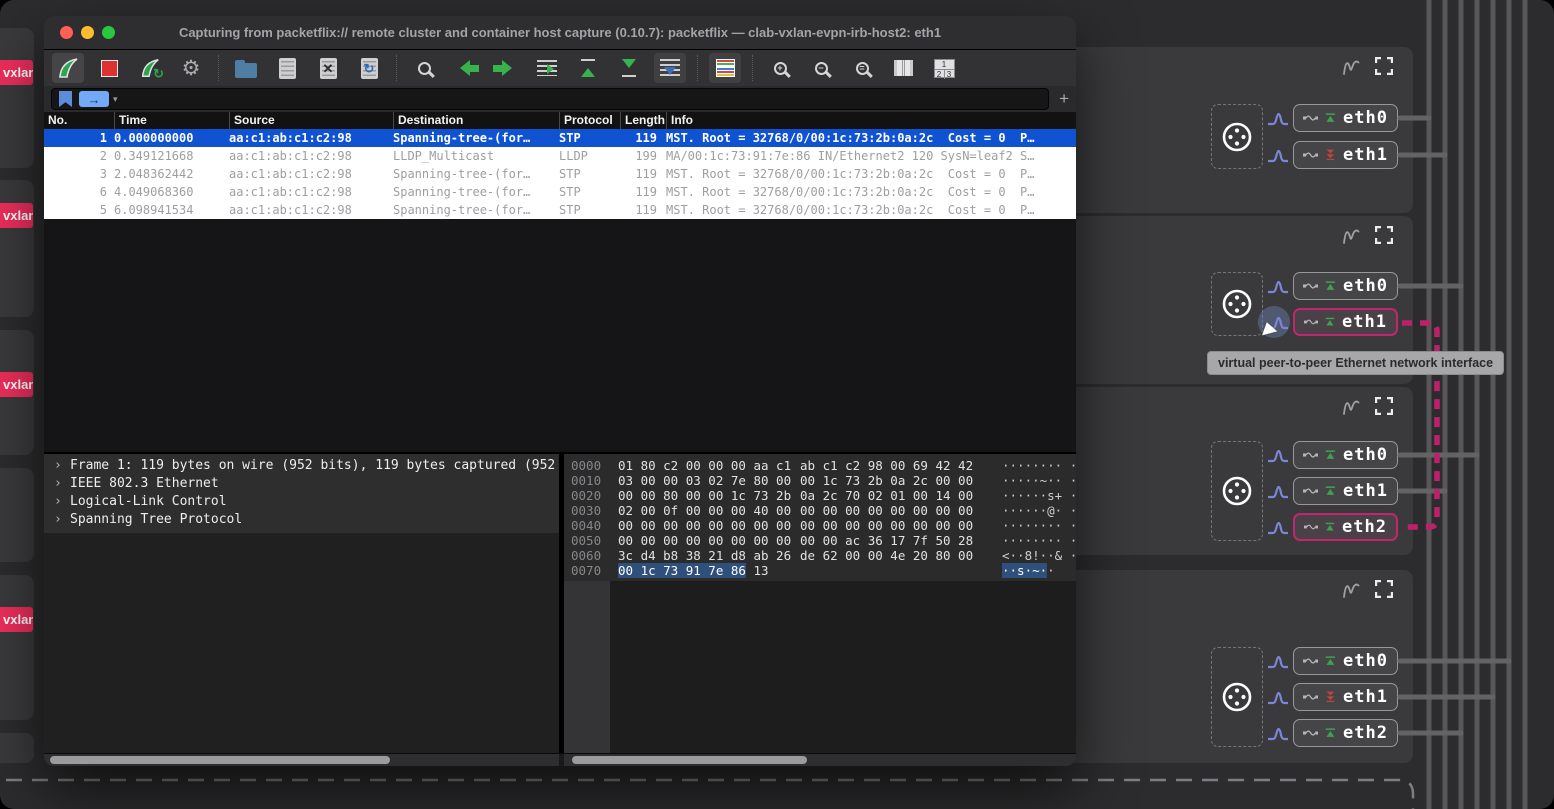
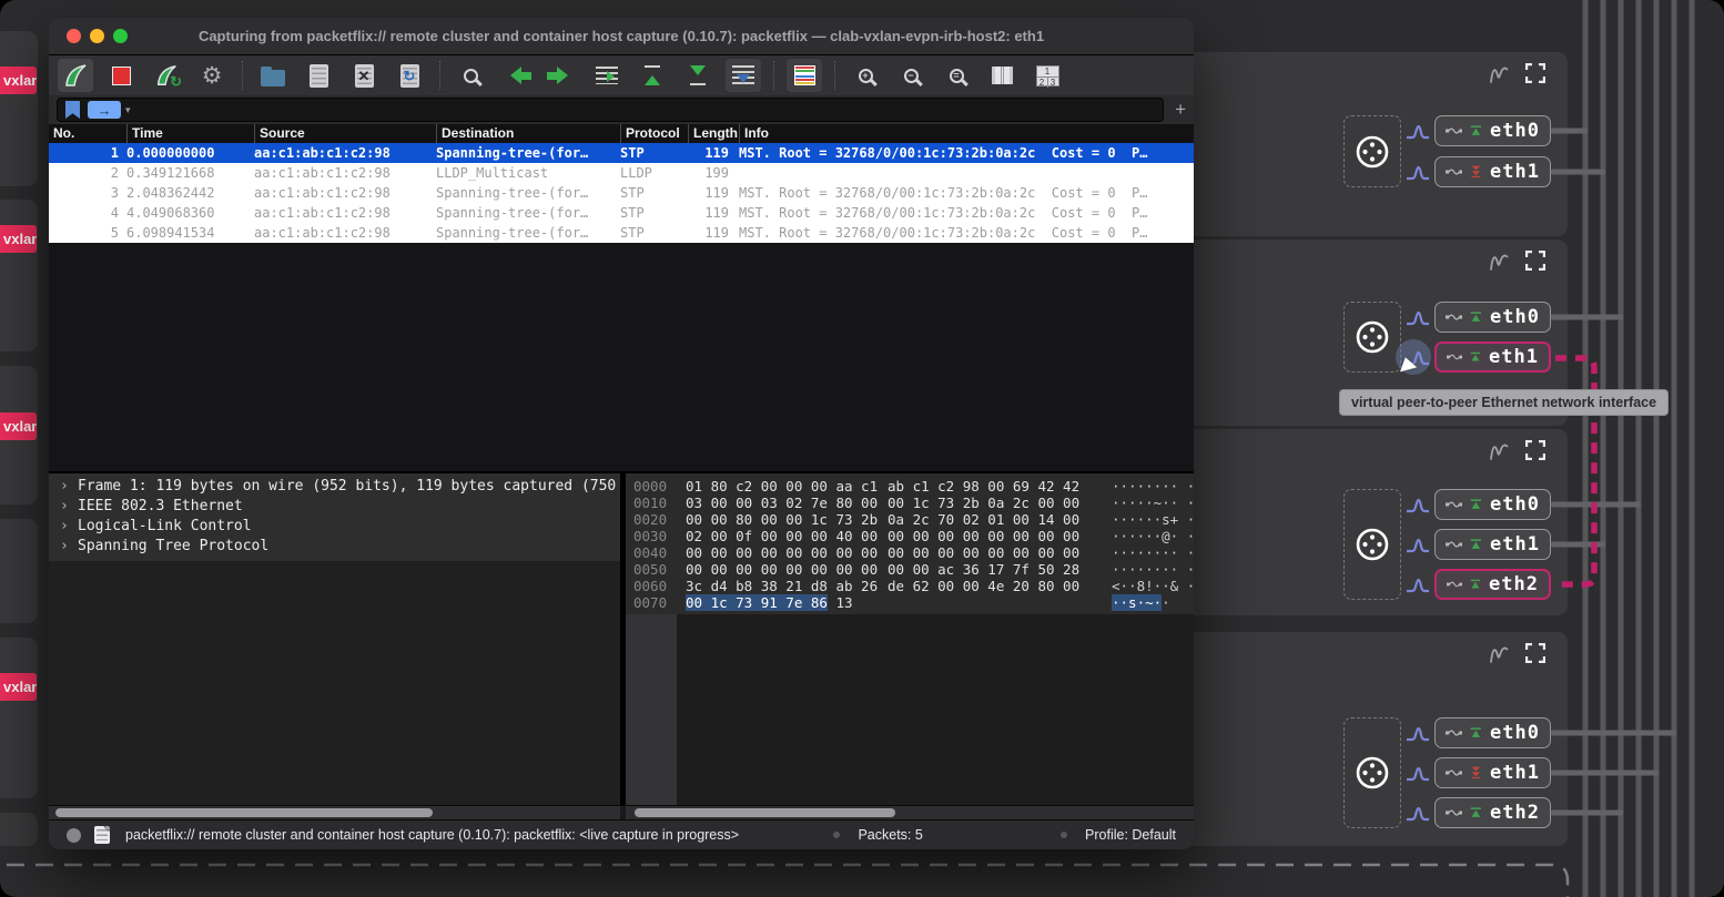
  vxlan
  vxlan
  vxlan
  vxlan
  eth0
  eth1
  eth0
  eth1
  eth0
  eth1
  eth2
  eth0
  eth1
  eth2
  virtual peer-to-peer Ethernet network interface
  Capturing from packetflix:// remote cluster and container host capture (0.10.7): packetflix — clab-vxlan-evpn-irb-host2: eth1
  ↻
  ⚙
  ✕
  ↻
  +
  −
  =
  1
  2
  3
  →
  ▾
  +
  No.
  Time
  Source
  Destination
  Protocol
  Length
  Info
  1
  0.000000000
  aa:c1:ab:c1:c2:98
  Spanning-tree-(for…
  STP
  119
  MST. Root = 32768/0/00:1c:73:2b:0a:2c Cost = 0 P…
  2
  0.349121668
  aa:c1:ab:c1:c2:98
  LLDP_Multicast
  LLDP
  199
- MA/00:1c:73:91:7e:86 IN/Ethernet2 120 SysN=leaf2 S…
  3
  2.048362442
  aa:c1:ab:c1:c2:98
  Spanning-tree-(for…
  STP
  119
  MST. Root = 32768/0/00:1c:73:2b:0a:2c Cost = 0 P…
- 6
+ 4
  4.049068360
  aa:c1:ab:c1:c2:98
  Spanning-tree-(for…
  STP
  119
  MST. Root = 32768/0/00:1c:73:2b:0a:2c Cost = 0 P…
  5
  6.098941534
  aa:c1:ab:c1:c2:98
  Spanning-tree-(for…
  STP
  119
  MST. Root = 32768/0/00:1c:73:2b:0a:2c Cost = 0 P…
- › Frame 1: 119 bytes on wire (952 bits), 119 bytes captured (952
+ › Frame 1: 119 bytes on wire (952 bits), 119 bytes captured (750
  › IEEE 802.3 Ethernet
  › Logical-Link Control
  › Spanning Tree Protocol
  0000
  01 80 c2 00 00 00 aa c1 ab c1 c2 98 00 69 42 42
  0010
  03 00 00 03 02 7e 80 00 00 1c 73 2b 0a 2c 00 00
  0020
  00 00 80 00 00 1c 73 2b 0a 2c 70 02 01 00 14 00
  0030
  02 00 0f 00 00 00 40 00 00 00 00 00 00 00 00 00
  0040
  00 00 00 00 00 00 00 00 00 00 00 00 00 00 00 00
  0050
  00 00 00 00 00 00 00 00 00 00 ac 36 17 7f 50 28
  0060
  3c d4 b8 38 21 d8 ab 26 de 62 00 00 4e 20 80 00
  0070
  00 1c 73 91 7e 86 13
  ··s·~··
+ ✎
+ packetflix:// remote cluster and container host capture (0.10.7): packetflix: <live capture in progress>
+ Packets: 5
+ Profile: Default
